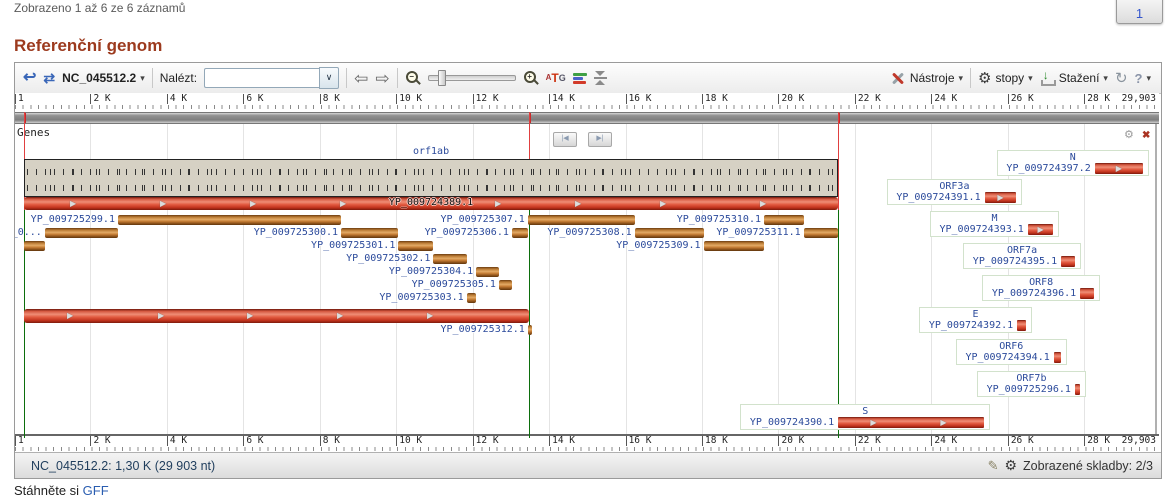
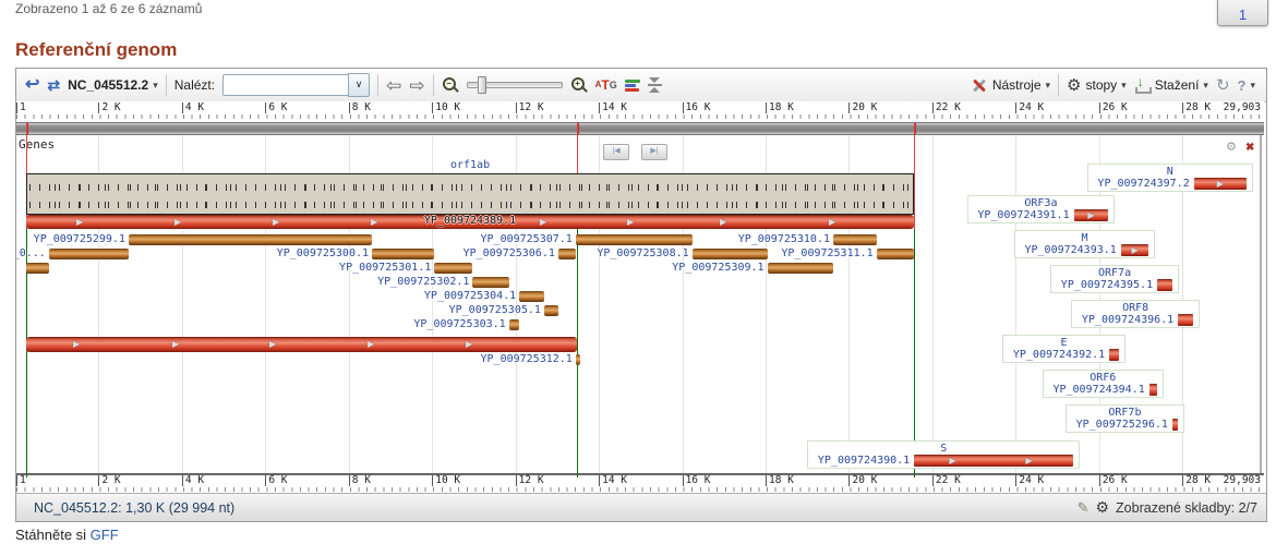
  Zobrazeno 1 až 6 ze 6 záznamů
  1
  Referenční genom
  ↩
  ⇄
  NC_045512.2
  ▾
  Nalézt:
  ∨
  ⇦
  ⇨
  −
  +
  A
  T
  G
  Nástroje
  ▾
  ⚙
  stopy
  ▾
  ↓
  Stažení
  ▾
  ↻
  ?
  ▾
  1
  2 K
  4 K
  6 K
  8 K
  10 K
  12 K
  14 K
  16 K
  18 K
  20 K
  22 K
  24 K
  26 K
  28 K
  29,903
  1
  2 K
  4 K
  6 K
  8 K
  10 K
  12 K
  14 K
  16 K
  18 K
  20 K
  22 K
  24 K
  26 K
  28 K
  29,903
  Genes
  ⚙
  ✖
  orf1ab
  ▶
  ▶
  ▶
  ▶
  ▶
  ▶
  ▶
  ▶
  YP_009724389.1
  ▶
  ▶
  ▶
  ▶
  ▶
  _0...
  YP_009725299.1
  YP_009725300.1
  YP_009725301.1
  YP_009725302.1
  YP_009725303.1
  YP_009725304.1
  YP_009725305.1
  YP_009725306.1
  YP_009725307.1
  YP_009725308.1
  YP_009725309.1
  YP_009725310.1
  YP_009725311.1
  YP_009725312.1
  N
  YP_009724397.2
  ▶
  ORF3a
  YP_009724391.1
  ▶
  M
  YP_009724393.1
  ▶
  ORF7a
  YP_009724395.1
  ORF8
  YP_009724396.1
  E
  YP_009724392.1
  ORF6
  YP_009724394.1
  ORF7b
  YP_009725296.1
  S
  YP_009724390.1
  ▶
  ▶
- NC_045512.2: 1,30 K (29 903 nt)
+ NC_045512.2: 1,30 K (29 994 nt)
  ✎
  ⚙
- Zobrazené skladby: 2/3
+ Zobrazené skladby: 2/7
  Stáhněte si GFF
